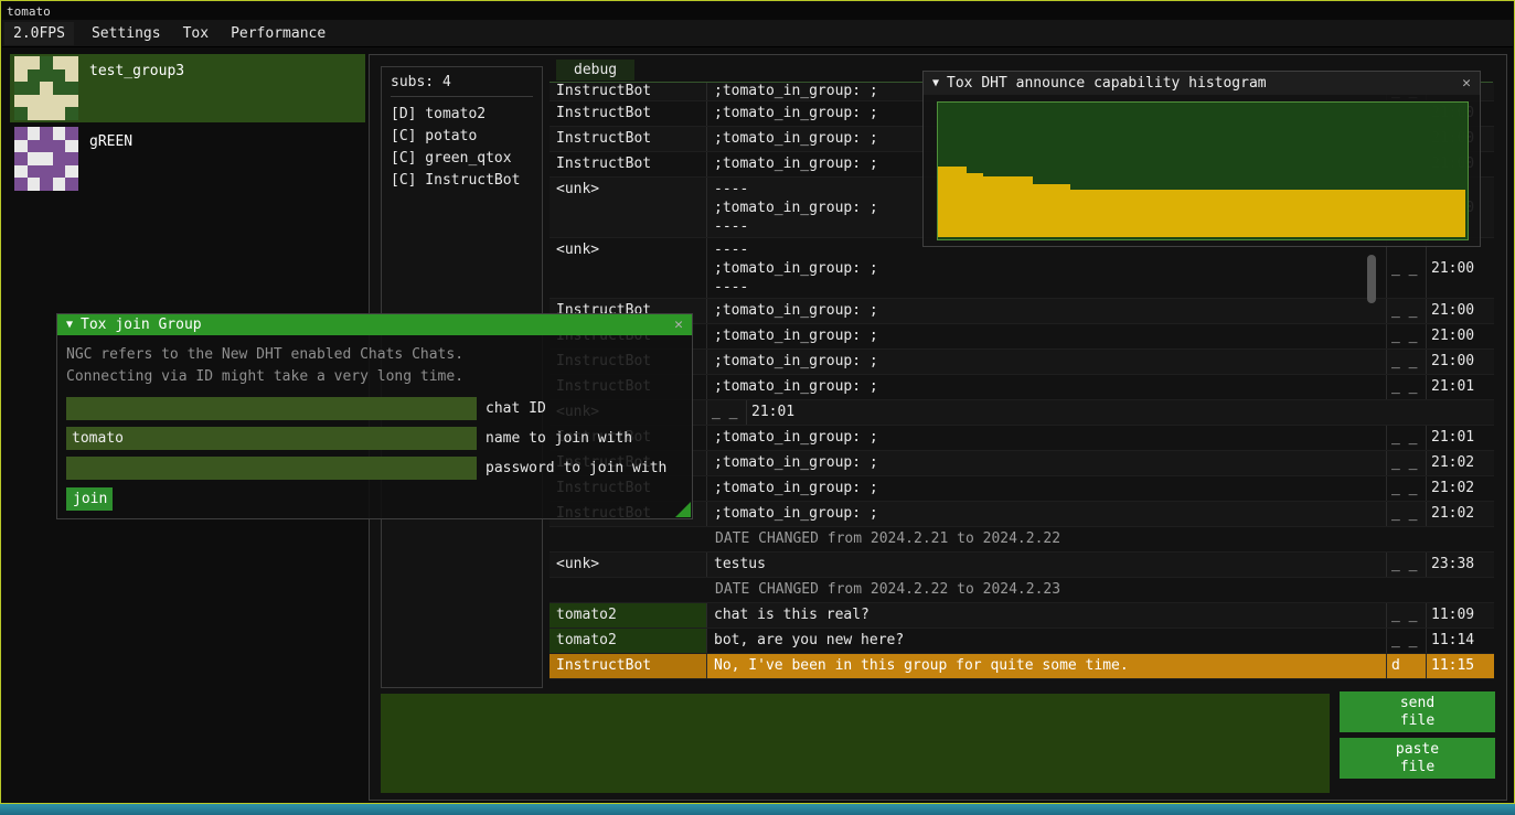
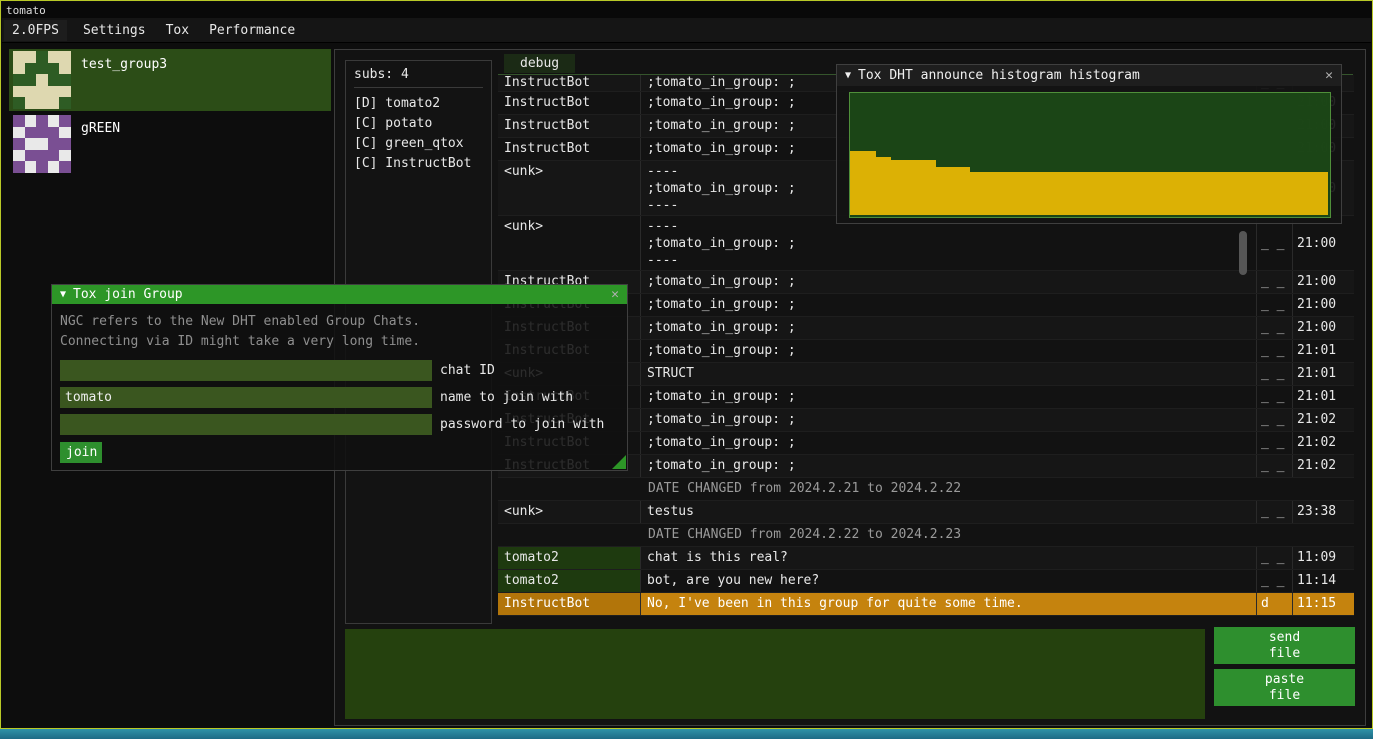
  tomato
  2.0FPS
  Settings
  Tox
  Performance
  test_group3
  gREEN
  subs: 4
  [D] tomato2
  [C] potato
  [C] green_qtox
  [C] InstructBot
  debug
  InstructBot
  ;tomato_in_group: ;
  InstructBot
  ;tomato_in_group: ;
  InstructBot
  ;tomato_in_group: ;
  InstructBot
  ;tomato_in_group: ;
  <unk>
  ----
  ;tomato_in_group: ;
  ----
  <unk>
  ----
  ;tomato_in_group: ;
  ----
  _ _
  21:00
  InstructBot
  ;tomato_in_group: ;
  _ _
  21:00
  InstructBot
  ;tomato_in_group: ;
  _ _
  21:00
  InstructBot
  ;tomato_in_group: ;
  _ _
  21:00
  InstructBot
  ;tomato_in_group: ;
  _ _
  21:01
  <unk>
+ STRUCT
  _ _
  21:01
  InstructBot
  ;tomato_in_group: ;
  _ _
  21:01
  InstructBot
  ;tomato_in_group: ;
  _ _
  21:02
  InstructBot
  ;tomato_in_group: ;
  _ _
  21:02
  InstructBot
  ;tomato_in_group: ;
  _ _
  21:02
  DATE CHANGED from 2024.2.21 to 2024.2.22
  <unk>
  testus
  _ _
  23:38
  DATE CHANGED from 2024.2.22 to 2024.2.23
  tomato2
  chat is this real?
  _ _
  11:09
  tomato2
  bot, are you new here?
  _ _
  11:14
  InstructBot
  No, I've been in this group for quite some time.
  d
  11:15
  send
  file
  paste
  file
  ▼
- Tox DHT announce capability histogram
+ Tox DHT announce histogram histogram
  ✕
  ▼
  Tox join Group
  ✕
- NGC refers to the New DHT enabled Chats Chats.
+ NGC refers to the New DHT enabled Group Chats.
  Connecting via ID might take a very long time.
  chat ID
  tomato
  name to join with
  password to join with
  join
